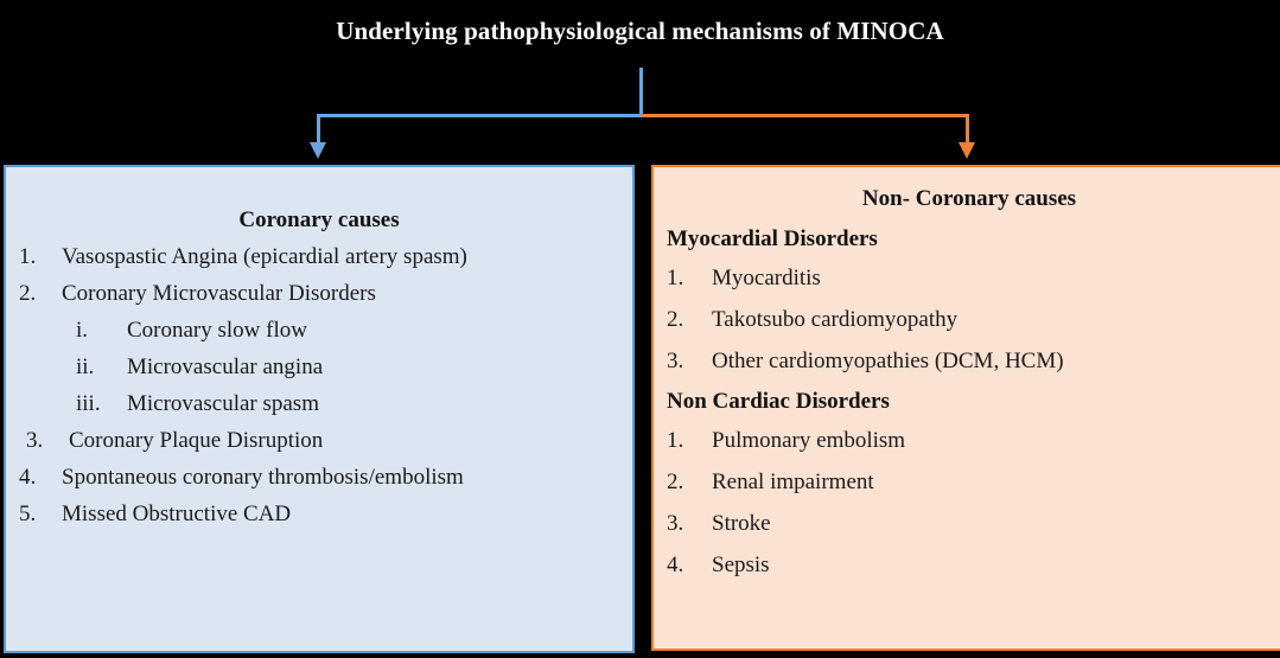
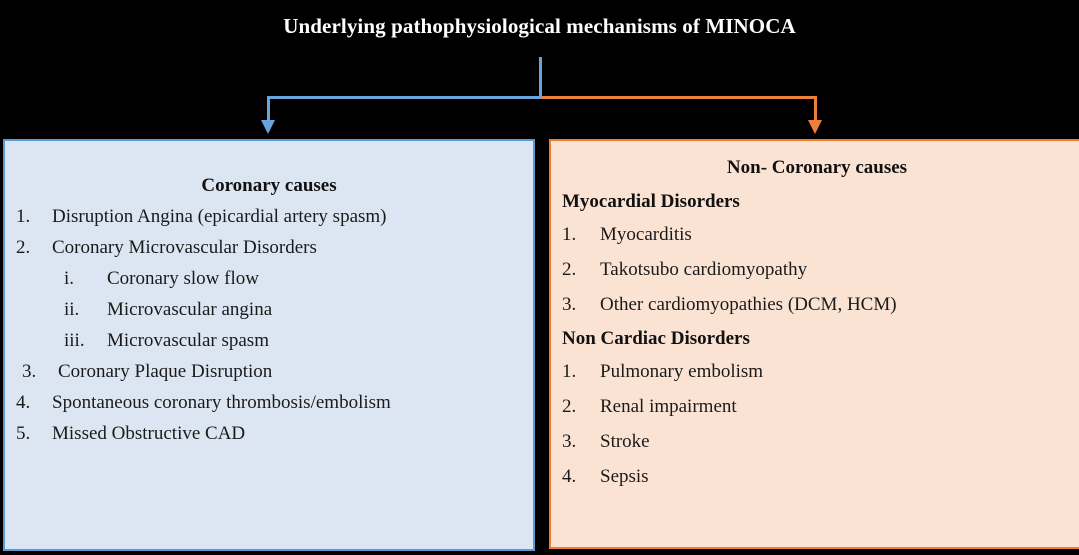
  Underlying pathophysiological mechanisms of MINOCA
  Coronary causes
  1.
- Vasospastic Angina (epicardial artery spasm)
+ Disruption Angina (epicardial artery spasm)
  2.
  Coronary Microvascular Disorders
  i.
  Coronary slow flow
  ii.
  Microvascular angina
  iii.
  Microvascular spasm
  3.
  Coronary Plaque Disruption
  4.
  Spontaneous coronary thrombosis/embolism
  5.
  Missed Obstructive CAD
  Non- Coronary causes
  Myocardial Disorders
  1.
  Myocarditis
  2.
  Takotsubo cardiomyopathy
  3.
  Other cardiomyopathies (DCM, HCM)
  Non Cardiac Disorders
  1.
  Pulmonary embolism
  2.
  Renal impairment
  3.
  Stroke
  4.
  Sepsis
